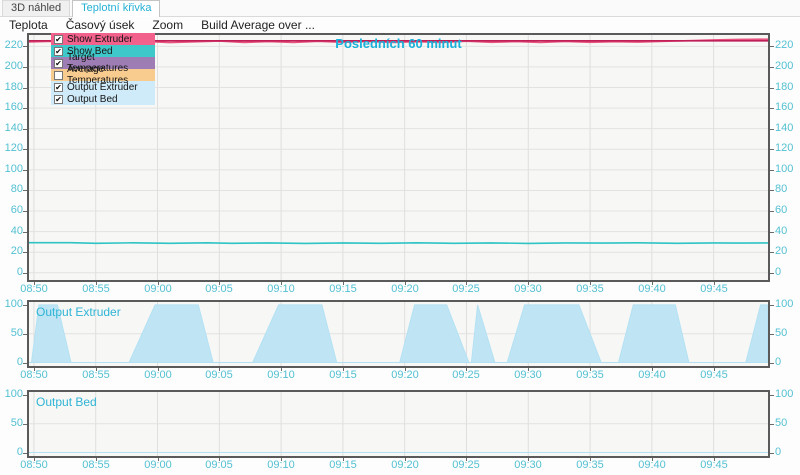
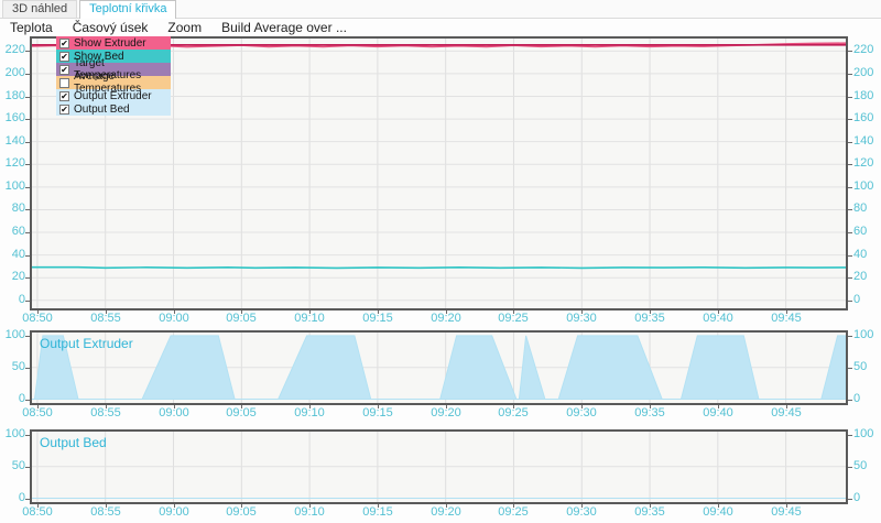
  3D náhled
  Teplotní křivka
  Teplota
  Časový úsek
  Zoom
  Build Average over ...
- Posledních 60 minut
  ✔
  Show Extruder
  ✔
  Show Bed
  ✔
  Target Temperatures
  Average Temperatures
  ✔
  Output Extruder
  ✔
  Output Bed
  0
  0
  20
  20
  40
  40
  60
  60
  80
  80
  100
  100
  120
  120
  140
  140
  160
  160
  180
  180
  200
  200
  220
  220
  08:50
  08:55
  09:00
  09:05
  09:10
  09:15
  09:20
  09:25
  09:30
  09:35
  09:40
  09:45
  Output Extruder
  100
  100
  50
  50
  0
  0
  08:50
  08:55
  09:00
  09:05
  09:10
  09:15
  09:20
  09:25
  09:30
  09:35
  09:40
  09:45
  Output Bed
  100
  100
  50
  50
  0
  0
  08:50
  08:55
  09:00
  09:05
  09:10
  09:15
  09:20
  09:25
  09:30
  09:35
  09:40
  09:45
